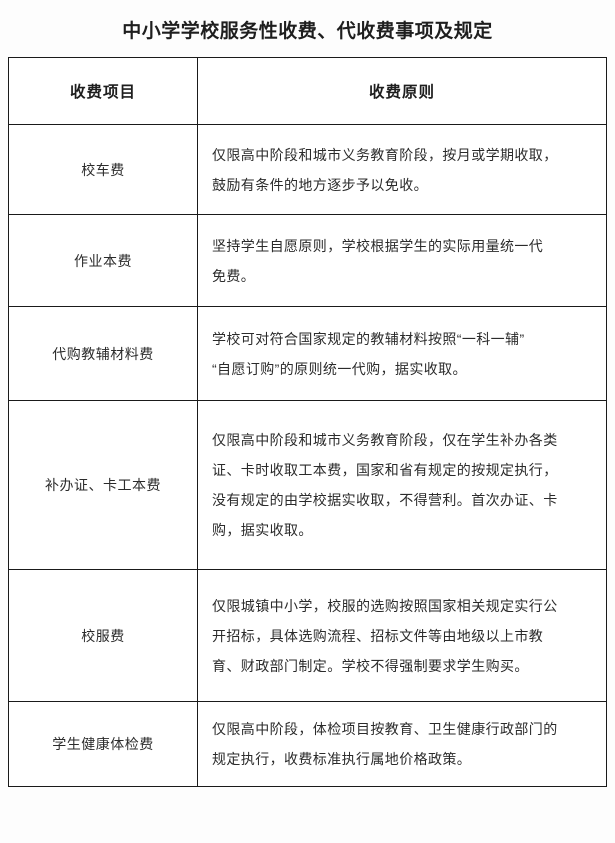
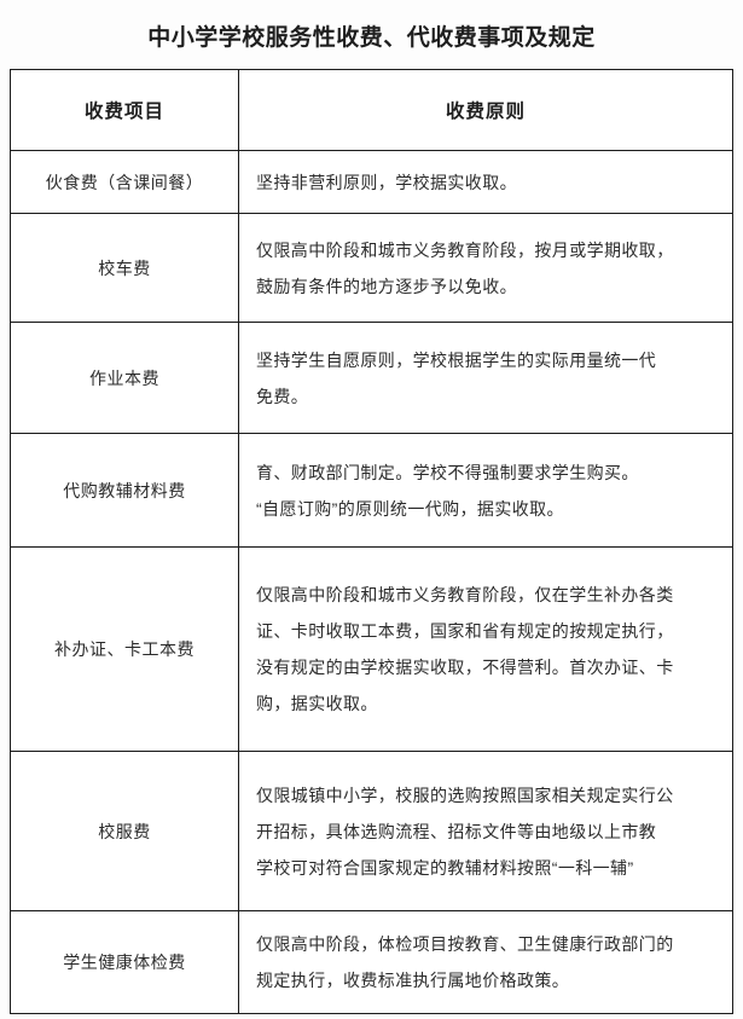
  中小学学校服务性收费、代收费事项及规定
  收费项目	收费原则
+ 伙食费（含课间餐）	坚持非营利原则，学校据实收取。
  校车费	仅限高中阶段和城市义务教育阶段，按月或学期收取， 鼓励有条件的地方逐步予以免收。
  作业本费	坚持学生自愿原则，学校根据学生的实际用量统一代 免费。
- 代购教辅材料费	学校可对符合国家规定的教辅材料按照“一科一辅” “自愿订购”的原则统一代购，据实收取。
+ 代购教辅材料费	育、财政部门制定。学校不得强制要求学生购买。 “自愿订购”的原则统一代购，据实收取。
  补办证、卡工本费	仅限高中阶段和城市义务教育阶段，仅在学生补办各类 证、卡时收取工本费，国家和省有规定的按规定执行， 没有规定的由学校据实收取，不得营利。首次办证、卡 购，据实收取。
- 校服费	仅限城镇中小学，校服的选购按照国家相关规定实行公 开招标，具体选购流程、招标文件等由地级以上市教 育、财政部门制定。学校不得强制要求学生购买。
+ 校服费	仅限城镇中小学，校服的选购按照国家相关规定实行公 开招标，具体选购流程、招标文件等由地级以上市教 学校可对符合国家规定的教辅材料按照“一科一辅”
  学生健康体检费	仅限高中阶段，体检项目按教育、卫生健康行政部门的 规定执行，收费标准执行属地价格政策。
